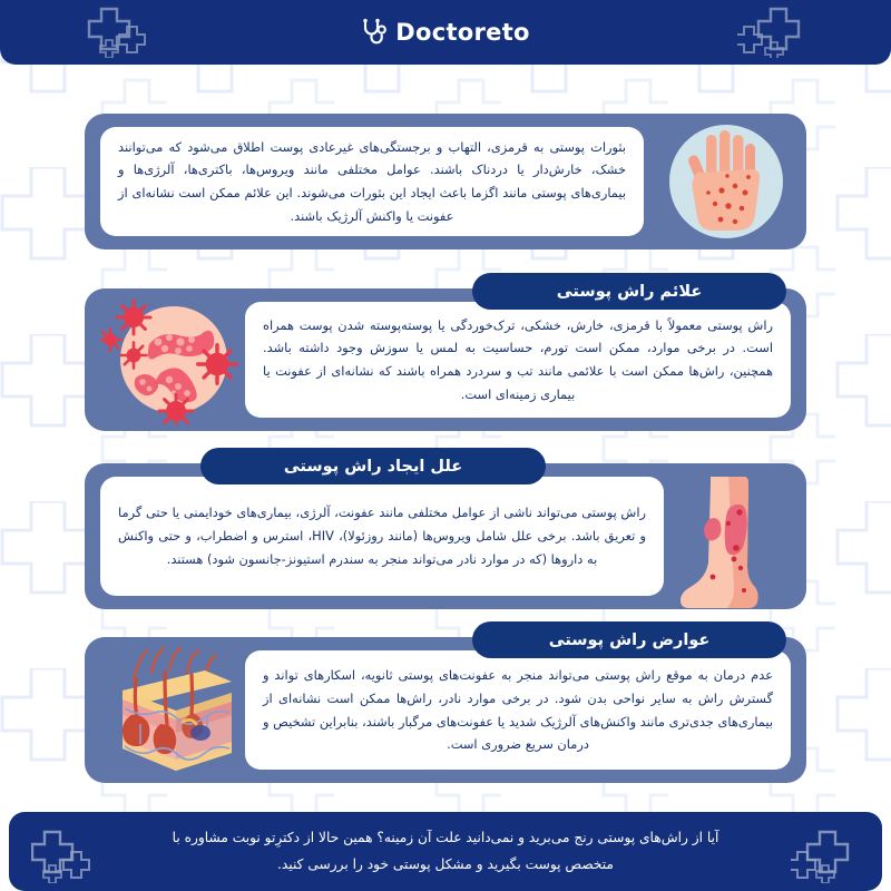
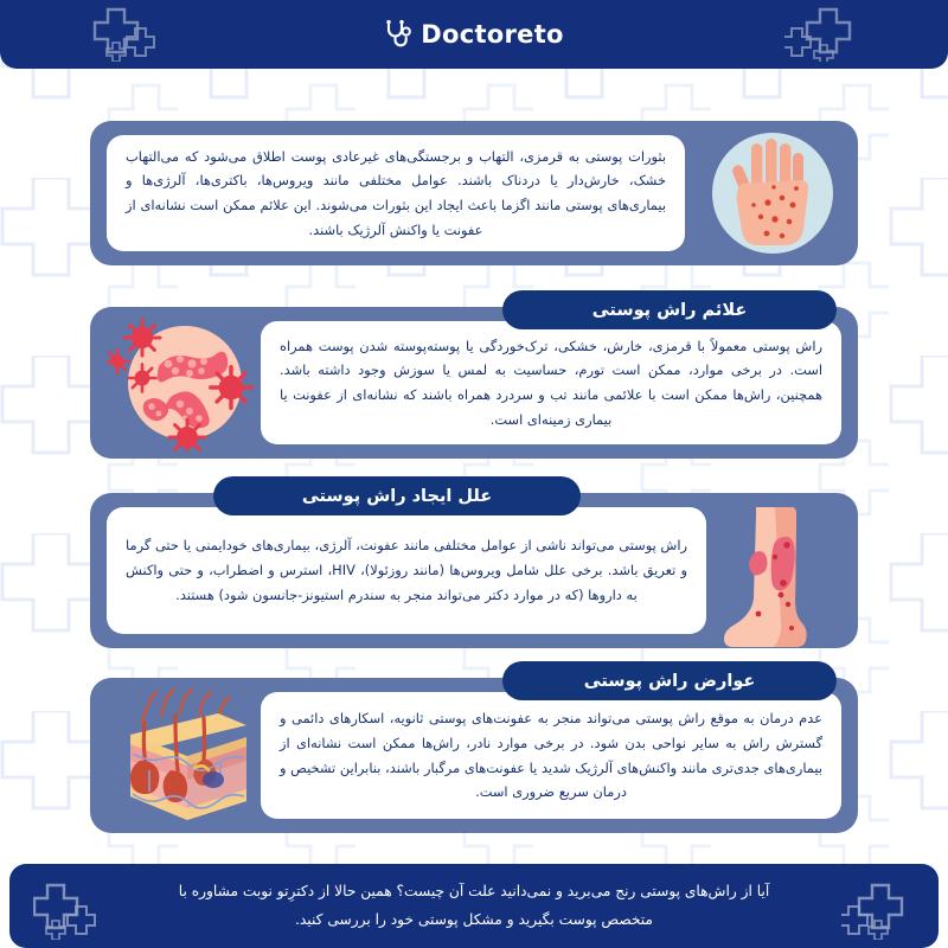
  Doctoreto
- بثورات پوستی به قرمزی، التهاب و برجستگی‌های غیرعادی پوست اطلاق می‌شود که می‌توانند خشک، خارش‌دار یا دردناک باشند. عوامل مختلفی مانند ویروس‌ها، باکتری‌ها، آلرژی‌ها و بیماری‌های پوستی مانند اگزما باعث ایجاد این بثورات می‌شوند. این علائم ممکن است نشانه‌ای از عفونت یا واکنش آلرژیک باشند.
+ بثورات پوستی به قرمزی، التهاب و برجستگی‌های غیرعادی پوست اطلاق می‌شود که می‌التهاب خشک، خارش‌دار یا دردناک باشند. عوامل مختلفی مانند ویروس‌ها، باکتری‌ها، آلرژی‌ها و بیماری‌های پوستی مانند اگزما باعث ایجاد این بثورات می‌شوند. این علائم ممکن است نشانه‌ای از عفونت یا واکنش آلرژیک باشند.
  راش پوستی معمولاً با قرمزی، خارش، خشکی، ترک‌خوردگی یا پوسته‌پوسته شدن پوست همراه است. در برخی موارد، ممکن است تورم، حساسیت به لمس یا سوزش وجود داشته باشد. همچنین، راش‌ها ممکن است با علائمی مانند تب و سردرد همراه باشند که نشانه‌ای از عفونت یا بیماری زمینه‌ای است.
  علائم راش پوستی
- راش پوستی می‌تواند ناشی از عوامل مختلفی مانند عفونت، آلرژی، بیماری‌های خودایمنی یا حتی گرما و تعریق باشد. برخی علل شامل ویروس‌ها (مانند روزئولا)، HIV، استرس و اضطراب، و حتی واکنش به داروها (که در موارد نادر می‌تواند منجر به سندرم استیونز-جانسون شود) هستند.
+ راش پوستی می‌تواند ناشی از عوامل مختلفی مانند عفونت، آلرژی، بیماری‌های خودایمنی یا حتی گرما و تعریق باشد. برخی علل شامل ویروس‌ها (مانند روزئولا)، HIV، استرس و اضطراب، و حتی واکنش به داروها (که در موارد دکتر می‌تواند منجر به سندرم استیونز-جانسون شود) هستند.
  علل ایجاد راش پوستی
- عدم درمان به موقع راش پوستی می‌تواند منجر به عفونت‌های پوستی ثانویه، اسکارهای تواند و گسترش راش به سایر نواحی بدن شود. در برخی موارد نادر، راش‌ها ممکن است نشانه‌ای از بیماری‌های جدی‌تری مانند واکنش‌های آلرژیک شدید یا عفونت‌های مرگبار باشند، بنابراین تشخیص و درمان سریع ضروری است.
+ عدم درمان به موقع راش پوستی می‌تواند منجر به عفونت‌های پوستی ثانویه، اسکارهای دائمی و گسترش راش به سایر نواحی بدن شود. در برخی موارد نادر، راش‌ها ممکن است نشانه‌ای از بیماری‌های جدی‌تری مانند واکنش‌های آلرژیک شدید یا عفونت‌های مرگبار باشند، بنابراین تشخیص و درمان سریع ضروری است.
  عوارض راش پوستی
- آیا از راش‌های پوستی رنج می‌برید و نمی‌دانید علت آن زمینه؟ همین حالا از دکترِتو نوبت مشاوره با متخصص پوست بگیرید و مشکل پوستی خود را بررسی کنید.
+ آیا از راش‌های پوستی رنج می‌برید و نمی‌دانید علت آن چیست؟ همین حالا از دکترِتو نوبت مشاوره با متخصص پوست بگیرید و مشکل پوستی خود را بررسی کنید.
